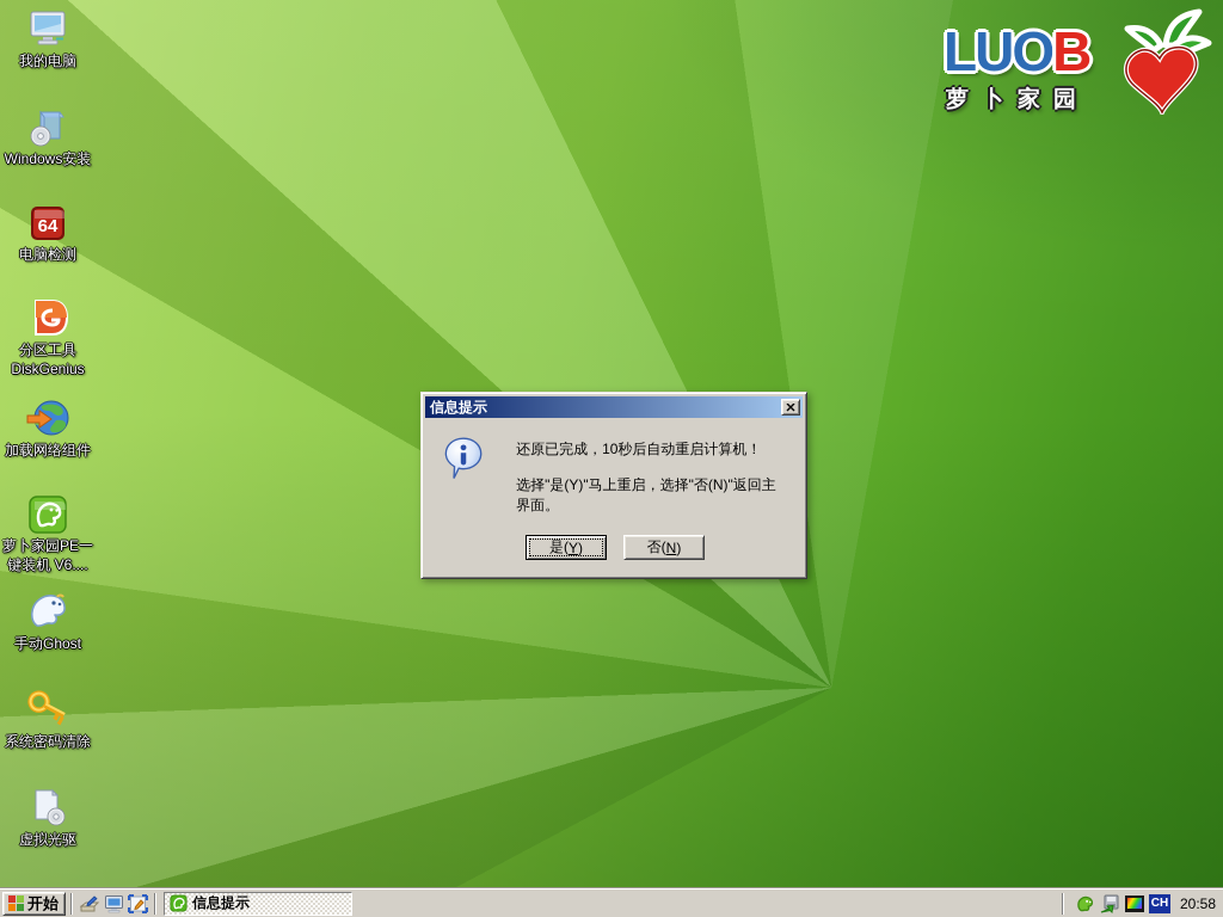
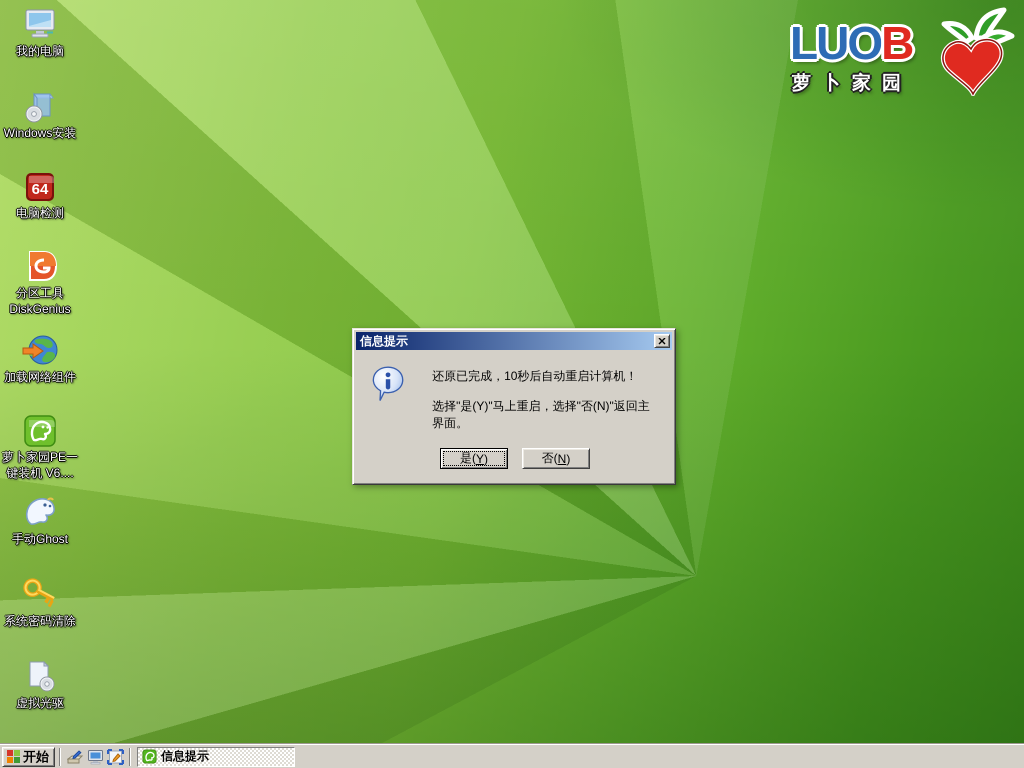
  LUOB
  萝卜家园
  我的电脑
  Windows安装
  64
  电脑检测
  分区工具
  DiskGenius
  加载网络组件
  萝卜家园PE一
  键装机 V6....
  手动Ghost
  系统密码清除
  虚拟光驱
  信息提示
  还原已完成，10秒后自动重启计算机！
  选择"是(Y)"马上重启，选择"否(N)"返回主界面。
  是(
  Y
  )
  否(
  N
  )
  开始
  信息提示
- CH
- 20:58
